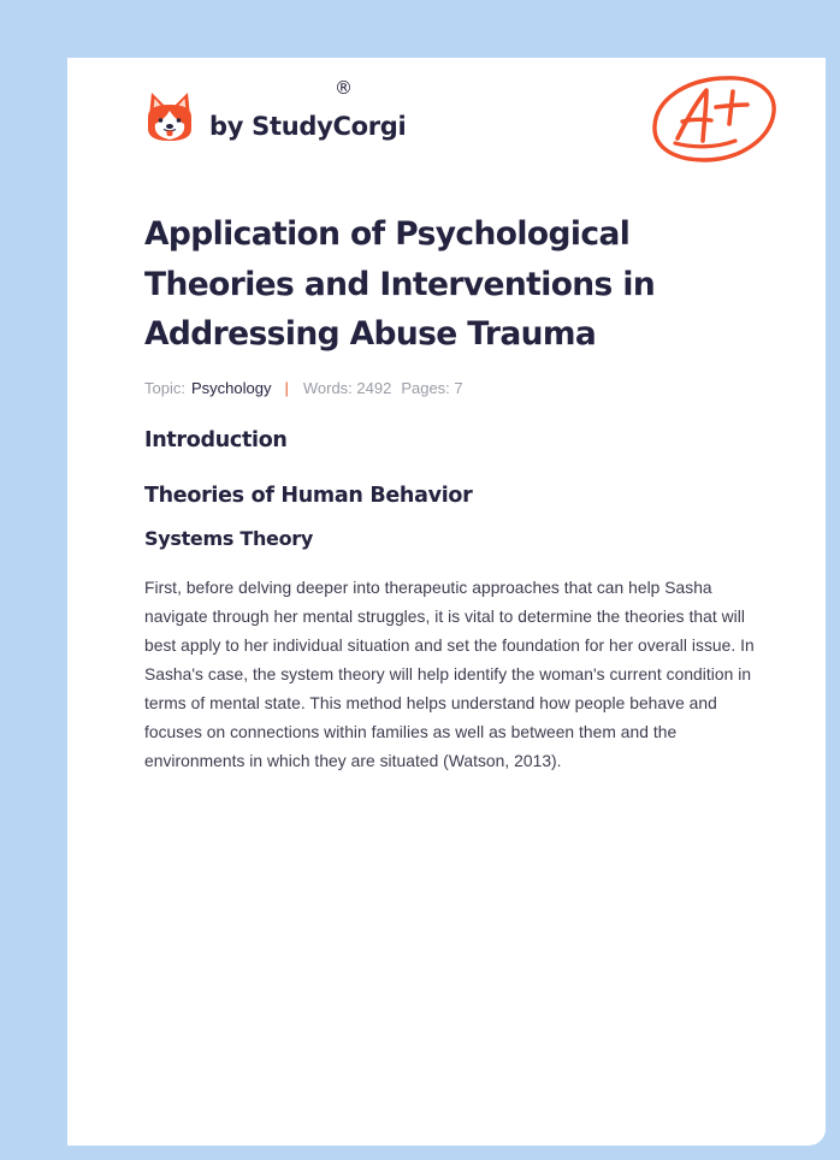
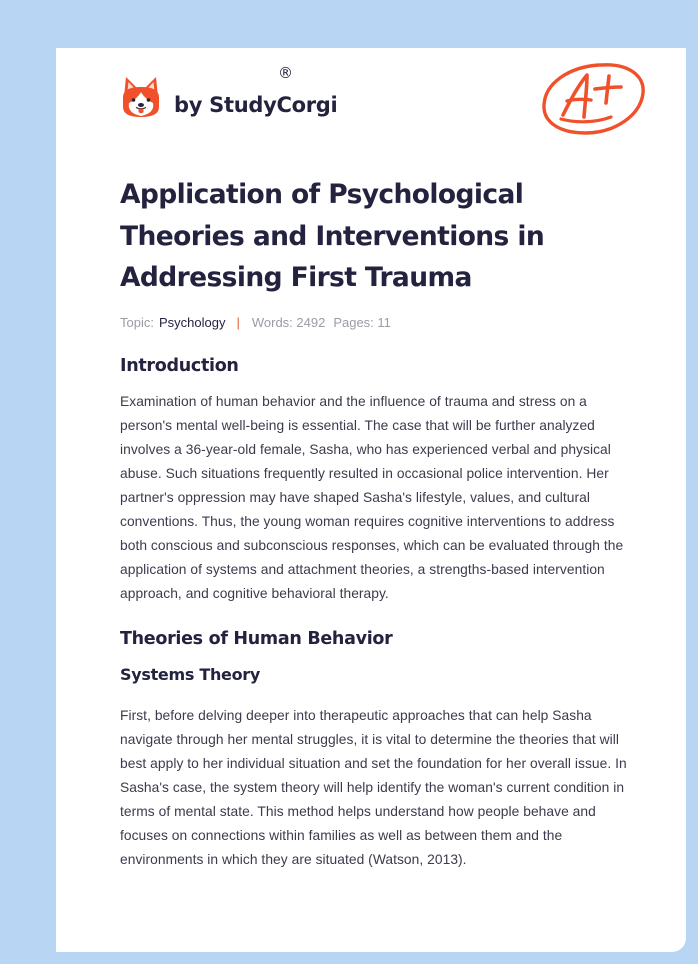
  by StudyCorgi
  ®
- Application of Psychological Theories and Interventions in Addressing Abuse Trauma
+ Application of Psychological Theories and Interventions in Addressing First Trauma
  Topic:
  Psychology
  |
  Words: 2492
- Pages: 7
+ Pages: 11
  Introduction
+ Examination of human behavior and the influence of trauma and stress on a person's mental well-being is essential. The case that will be further analyzed involves a 36-year-old female, Sasha, who has experienced verbal and physical abuse. Such situations frequently resulted in occasional police intervention. Her partner's oppression may have shaped Sasha's lifestyle, values, and cultural conventions. Thus, the young woman requires cognitive interventions to address both conscious and subconscious responses, which can be evaluated through the application of systems and attachment theories, a strengths-based intervention approach, and cognitive behavioral therapy.
  Theories of Human Behavior
  Systems Theory
  First, before delving deeper into therapeutic approaches that can help Sasha navigate through her mental struggles, it is vital to determine the theories that will best apply to her individual situation and set the foundation for her overall issue. In Sasha's case, the system theory will help identify the woman's current condition in terms of mental state. This method helps understand how people behave and focuses on connections within families as well as between them and the environments in which they are situated (Watson, 2013).
